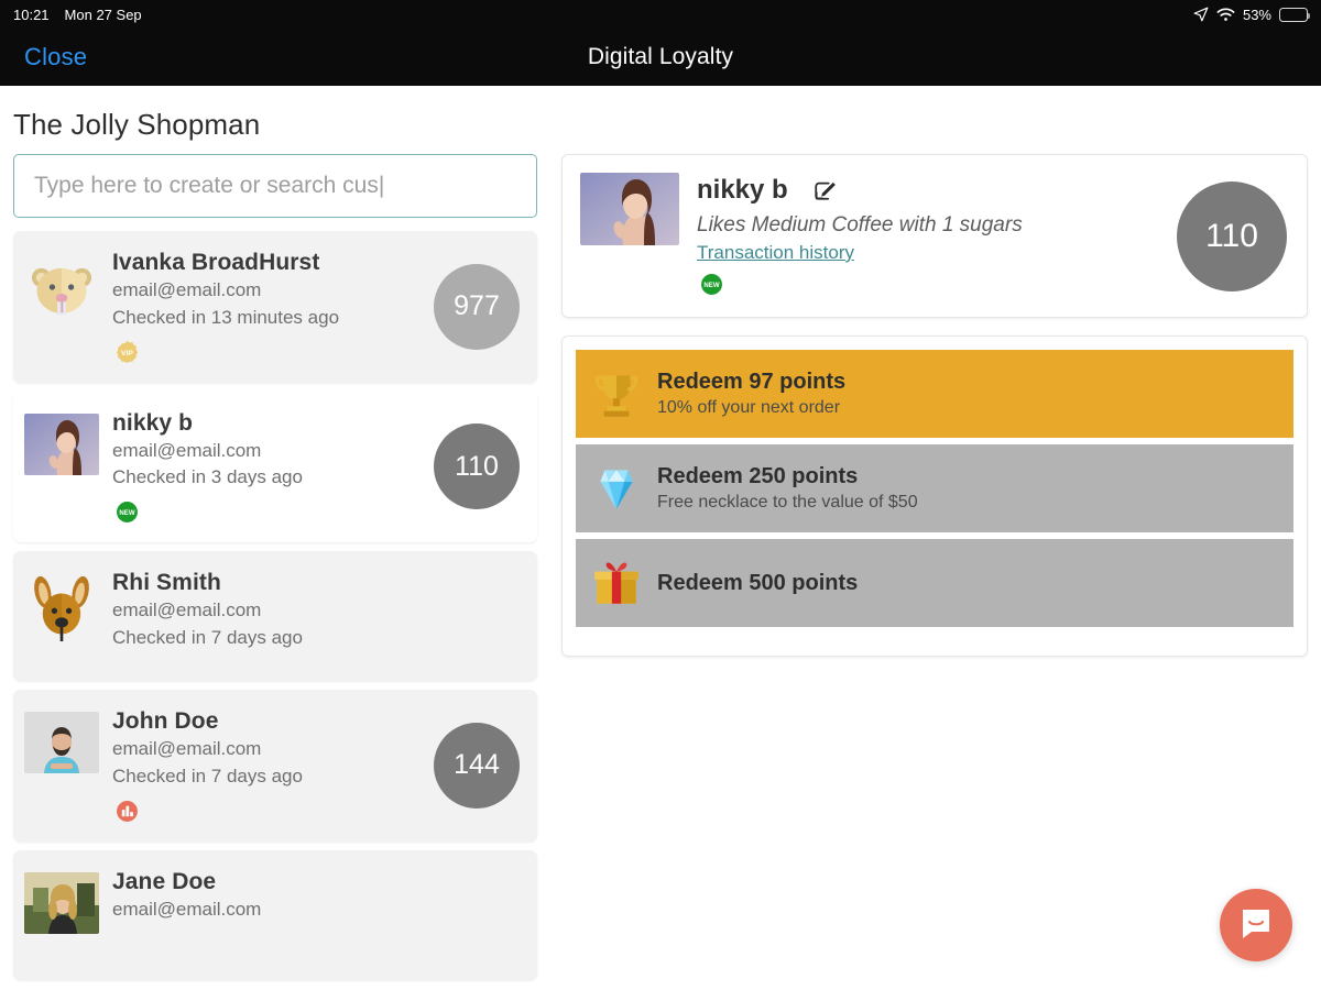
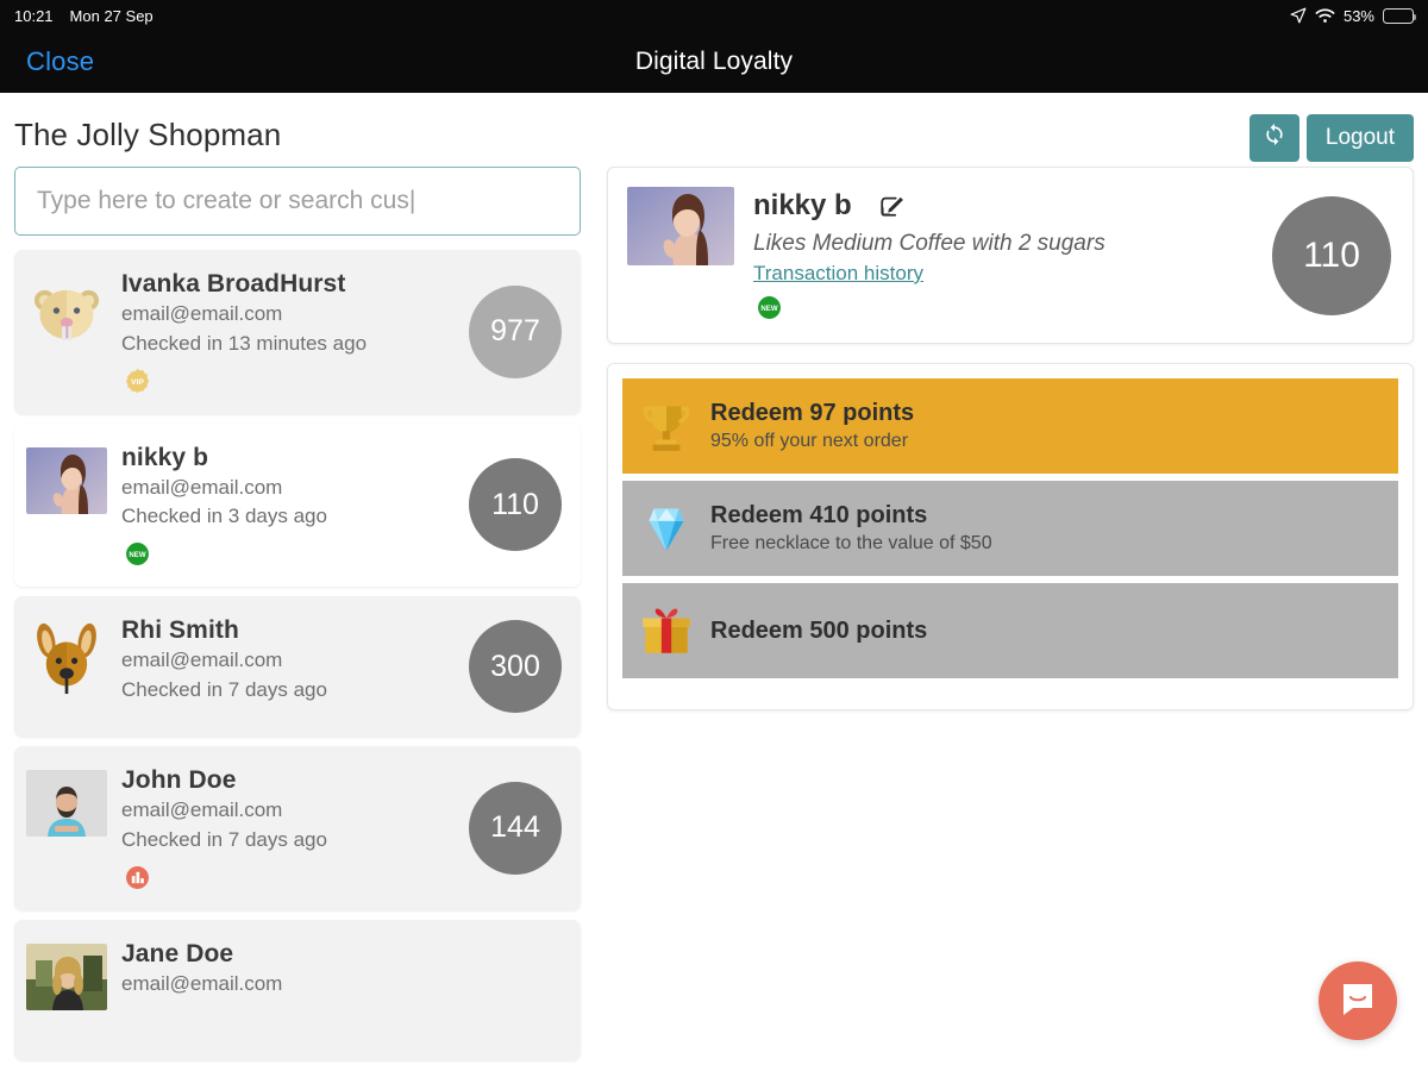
  10:21
  Mon 27 Sep
  53%
  Close
  Digital Loyalty
  The Jolly Shopman
+ Logout
  Type here to create or search cus|
  Ivanka BroadHurst
  email@email.com
  Checked in 13 minutes ago
  977
  nikky b
  email@email.com
  Checked in 3 days ago
  110
  Rhi Smith
  email@email.com
  Checked in 7 days ago
+ 300
  John Doe
  email@email.com
  Checked in 7 days ago
  144
  Jane Doe
  email@email.com
  nikky b
- Likes Medium Coffee with 1 sugars
+ Likes Medium Coffee with 2 sugars
  Transaction history
  110
  Redeem 97 points
- 10% off your next order
+ 95% off your next order
- Redeem 250 points
+ Redeem 410 points
  Free necklace to the value of $50
  Redeem 500 points
